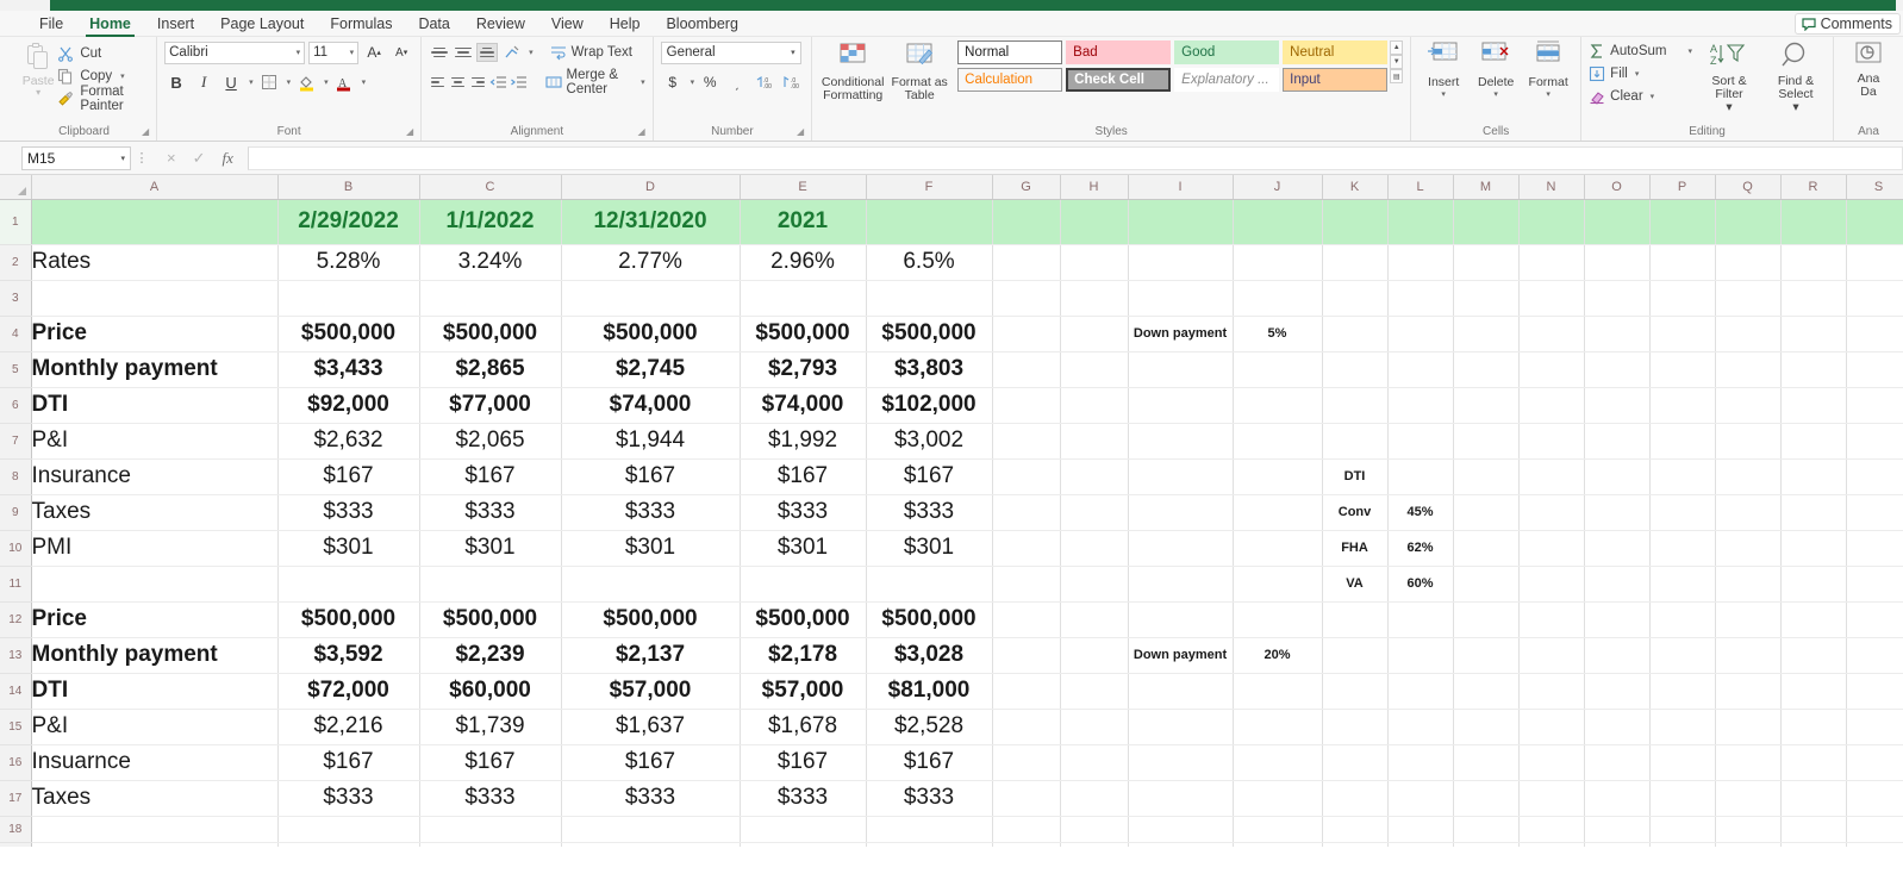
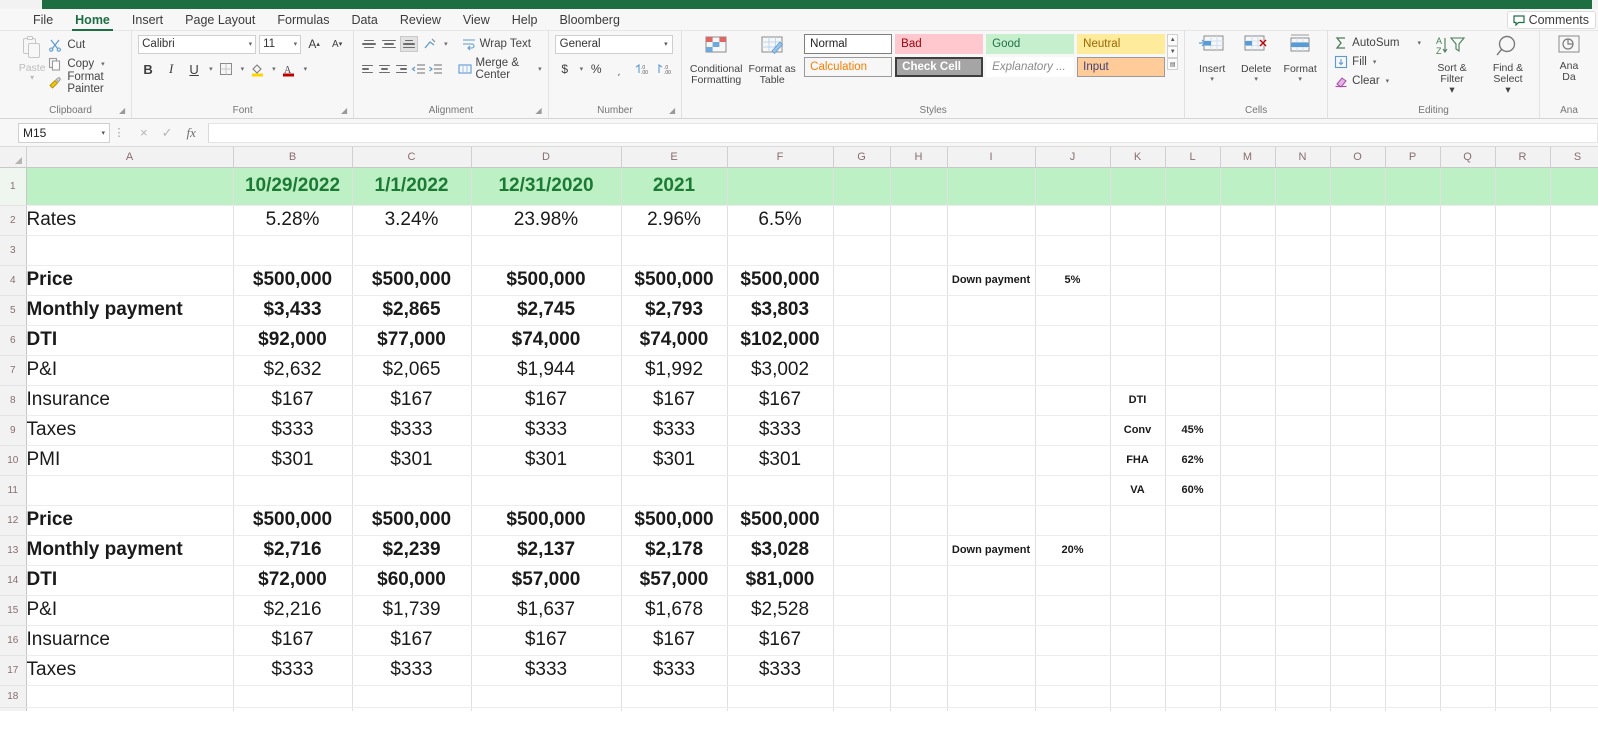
  File
  Home
  Insert
  Page Layout
  Formulas
  Data
  Review
  View
  Help
  Bloomberg
  Comments
  Paste
  ▾
  Cut
  Copy
  Format Painter
  Clipboard
  ◢
  Calibri
  11
  A
  A
  B
  I
  U
  A
  Font
  ◢
  Wrap Text
  Merge & Center
  Alignment
  ◢
  General
  $
  %
  ͵
  Number
  ◢
  Conditional Formatting
  Format as Table
  Normal
  Bad
  Good
  Neutral
  Calculation
  Check Cell
  Explanatory ...
  Input
  Styles
  Insert
  Delete
  Format
  Cells
  AutoSum
  Fill
  Clear
  A
  Z
  Sort & Filter
  ▾
  Find & Select
  ▾
  Editing
  Ana
  Da
  Ana
  M15
  ⋮
  ×
  ✓
  fx
  	A	B	C	D	E	F	G	H	I	J	K	L	M	N	O	P	Q	R	S
- 1		2/29/2022	1/1/2022	12/31/2020	2021
+ 1		10/29/2022	1/1/2022	12/31/2020	2021
- 2	Rates	5.28%	3.24%	2.77%	2.96%	6.5%
+ 2	Rates	5.28%	3.24%	23.98%	2.96%	6.5%
  3
  4	Price	$500,000	$500,000	$500,000	$500,000	$500,000			Down payment	5%
  5	Monthly payment	$3,433	$2,865	$2,745	$2,793	$3,803
  6	DTI	$92,000	$77,000	$74,000	$74,000	$102,000
  7	P&I	$2,632	$2,065	$1,944	$1,992	$3,002
  8	Insurance	$167	$167	$167	$167	$167					DTI
  9	Taxes	$333	$333	$333	$333	$333					Conv	45%
  10	PMI	$301	$301	$301	$301	$301					FHA	62%
  11											VA	60%
  12	Price	$500,000	$500,000	$500,000	$500,000	$500,000
- 13	Monthly payment	$3,592	$2,239	$2,137	$2,178	$3,028			Down payment	20%
+ 13	Monthly payment	$2,716	$2,239	$2,137	$2,178	$3,028			Down payment	20%
  14	DTI	$72,000	$60,000	$57,000	$57,000	$81,000
  15	P&I	$2,216	$1,739	$1,637	$1,678	$2,528
  16	Insuarnce	$167	$167	$167	$167	$167
  17	Taxes	$333	$333	$333	$333	$333
  18
